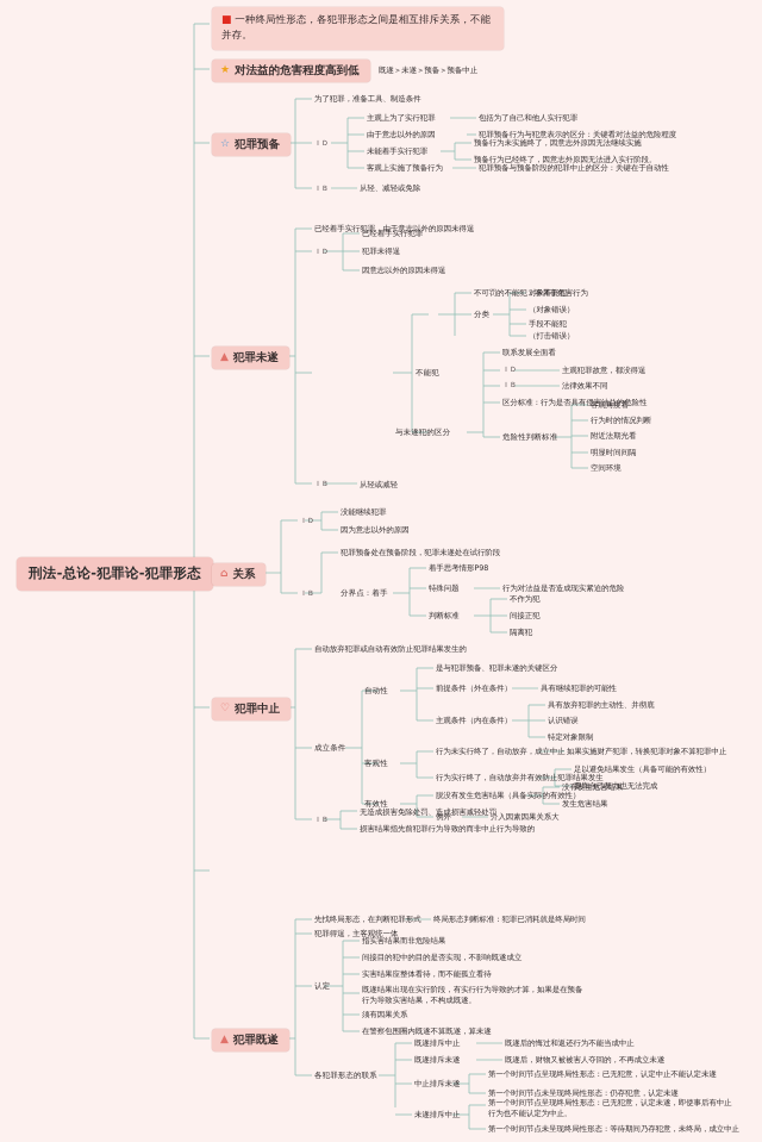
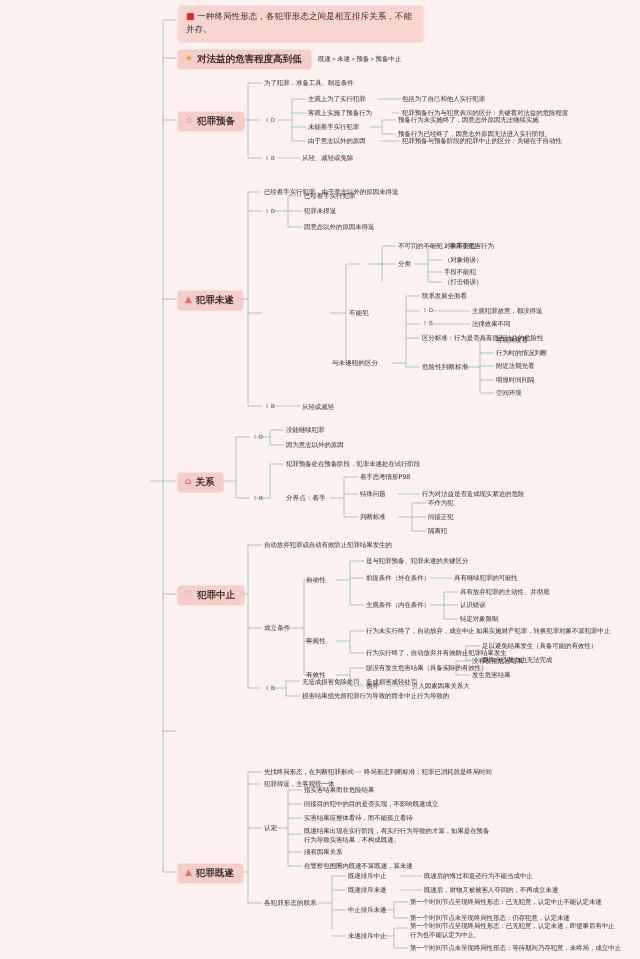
- 刑法-总论-犯罪论-犯罪形态
  ■ 一种终局性形态，各犯罪形态之间是相互排斥关系，不能并存。
  ★
  对法益的危害程度高到低
  既遂＞未遂＞预备＞预备中止
  ☆
  犯罪预备
  为了犯罪，准备工具、制造条件
  主观上为了实行犯罪
  包括为了自己和他人实行犯罪
- 由于意志以外的原因
+ 客观上实施了预备行为
  犯罪预备行为与犯意表示的区分：关键看对法益的危险程度
  未能着手实行犯罪
  预备行为未实施终了，因意志外原因无法继续实施
  预备行为已经终了，因意志外原因无法进入实行阶段。
- 客观上实施了预备行为
+ 由于意志以外的原因
  犯罪预备与预备阶段的犯罪中止的区分：关键在于自动性
  从轻、减轻或免除
  ▲
  犯罪未遂
  已经着手实行犯罪，由于意志以外的原因未得逞
  已经着手实行犯罪
  犯罪未得逞
  因意志以外的原因未得逞
  从轻或减轻
  不能犯
  不可罚的不能犯，不属于危害行为
  分类
  对象不能犯
  （对象错误）
  手段不能犯
  （打击错误）
  与未遂犯的区分
  联系发展全面看
  主观犯罪故意，都没得逞
  法律效果不同
  区分标准：行为是否具有侵害法益的危险性
  危险性判断标准
  客观角度看
  行为时的情况判断
  附近法期光看
  明显时间间隔
  空间环境
  ⌂
  关系
  没能继续犯罪
  因为意志以外的原因
  犯罪预备处在预备阶段，犯罪未遂处在试行阶段
  分界点：着手
  着手思考情形P98
  特殊问题
  行为对法益是否造成现实紧迫的危险
  判断标准
  不作为犯
  间接正犯
  隔离犯
  ♡
  犯罪中止
  自动放弃犯罪或自动有效防止犯罪结果发生的
  成立条件
  无造成损害免除处罚、造成损害减轻处罚
  损害结果指先前犯罪行为导致的而非中止行为导致的
  自动性
  是与犯罪预备、犯罪未遂的关键区分
  前提条件（外在条件）
  具有继续犯罪的可能性
  主观条件（内在条件）
  具有放弃犯罪的主动性、并彻底
  认识错误
  特定对象限制
  客观性
  行为未实行终了，自动放弃，成立中止
  如果实施财产犯罪，转换犯罪对象不算犯罪中止
  行为实行终了，自动放弃并有效防止犯罪结果发生
  足以避免结果发生（具备可能的有效性）
  要靠自己努力也无法完成
  有效性
  脱没有发生危害结果（具备实际的有效性）
  没有发生危害结果
  发生危害结果
  例外
  介入因素因果关系大
  ▲
  犯罪既遂
  先找终局形态，在判断犯罪形式
  终局形态判断标准：犯罪已消耗就是终局时间
  犯罪得逞，主客观统一体
  认定
  指实害结果而非危险结果
  间接目的犯中的目的是否实现，不影响既遂成立
  实害结果应整体看待，而不能孤立看待
  既遂结果出现在实行阶段，有实行行为导致的才算，如果是在预备行为导致实害结果，不构成既遂。
  须有因果关系
  在警察包围圈内既遂不算既遂，算未遂
  各犯罪形态的联系
  既遂排斥中止
  既遂后的悔过和返还行为不能当成中止
  既遂排斥未遂
  既遂后，财物又被被害人夺回的，不再成立未遂
  中止排斥未遂
  第一个时间节点呈现终局性形态：已无犯意，认定中止不能认定未遂
  第一个时间节点未呈现终局性形态：仍存犯意，认定未遂
  未遂排斥中止
  第一个时间节点呈现终局性形态：已无犯意，认定未遂，即使事后有中止行为也不能认定为中止。
  第一个时间节点未呈现终局性形态：等待期间乃存犯意，未终局，成立中止
